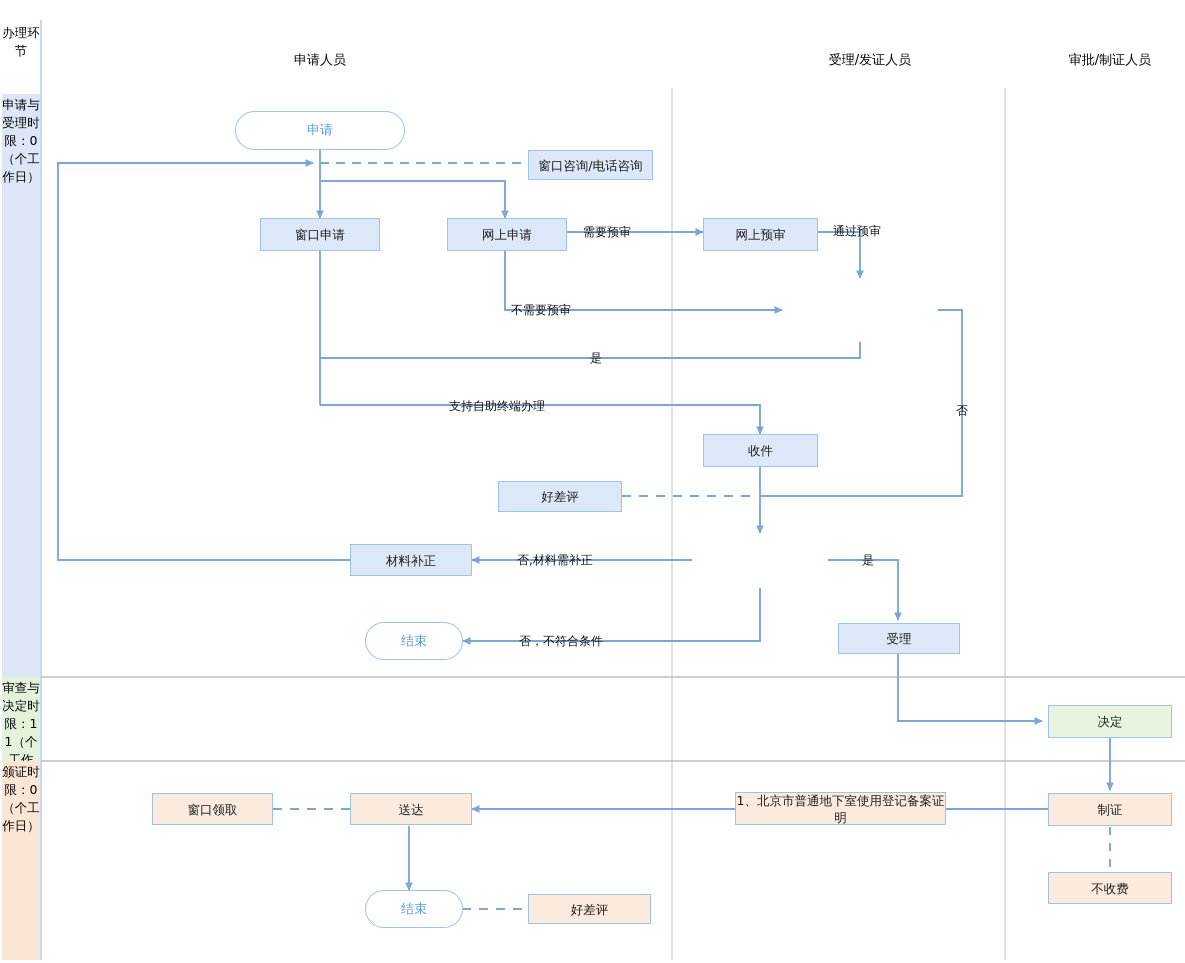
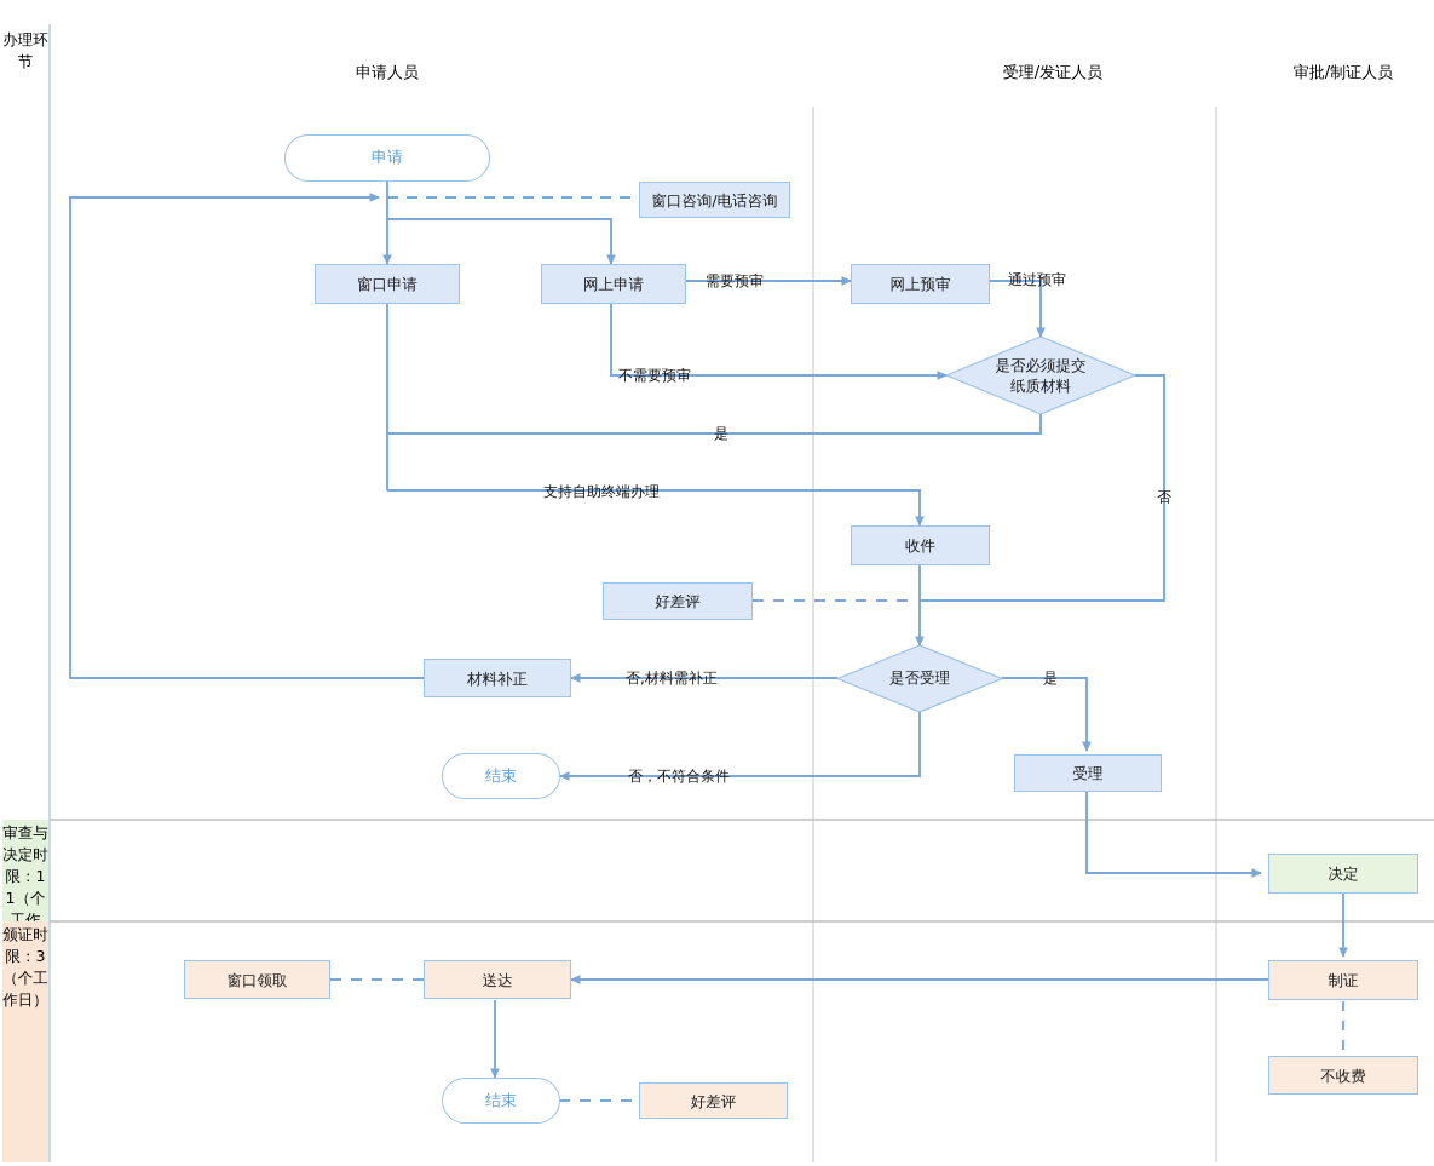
  办理环节
- 申请与受理时限：0（个工作日）
  审查与决定时限：11（个工作
- 颁证时限：0（个工作日）
+ 颁证时限：3（个工作日）
  申请人员
  受理/发证人员
  审批/制证人员
  申请
  窗口咨询/电话咨询
  窗口申请
  网上申请
  网上预审
+ 是否必须提交纸质材料
  收件
  好差评
+ 是否受理
  材料补正
  结束
  受理
  决定
  制证
- 1、北京市普通地下室使用登记备案证明
  送达
  窗口领取
  结束
  好差评
  不收费
  需要预审
  通过预审
  不需要预审
  是
  支持自助终端办理
  否,材料需补正
  是
  否，不符合条件
